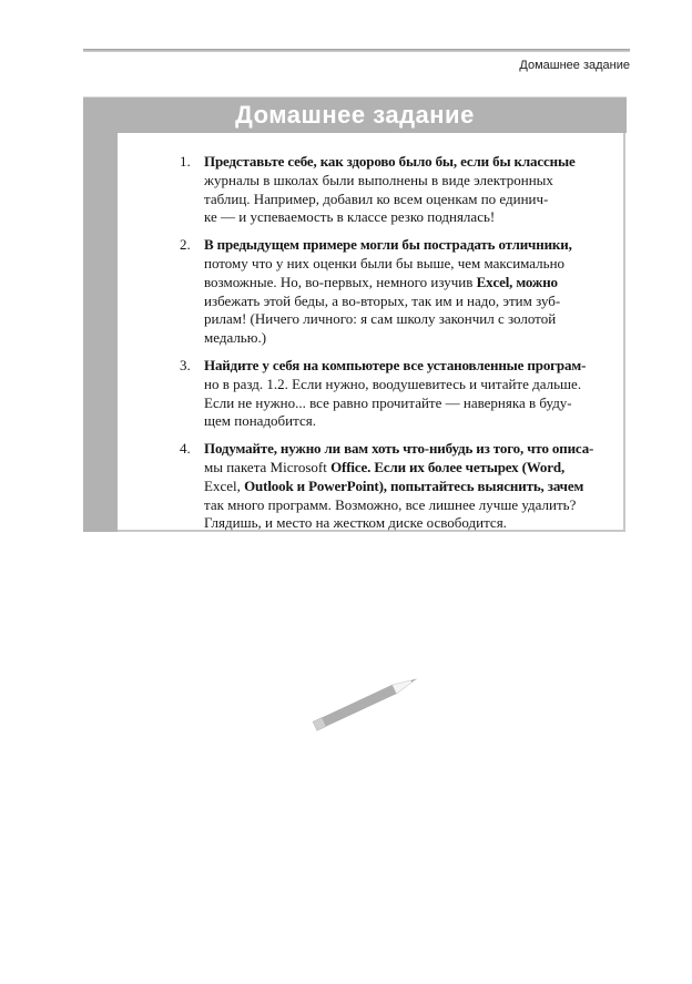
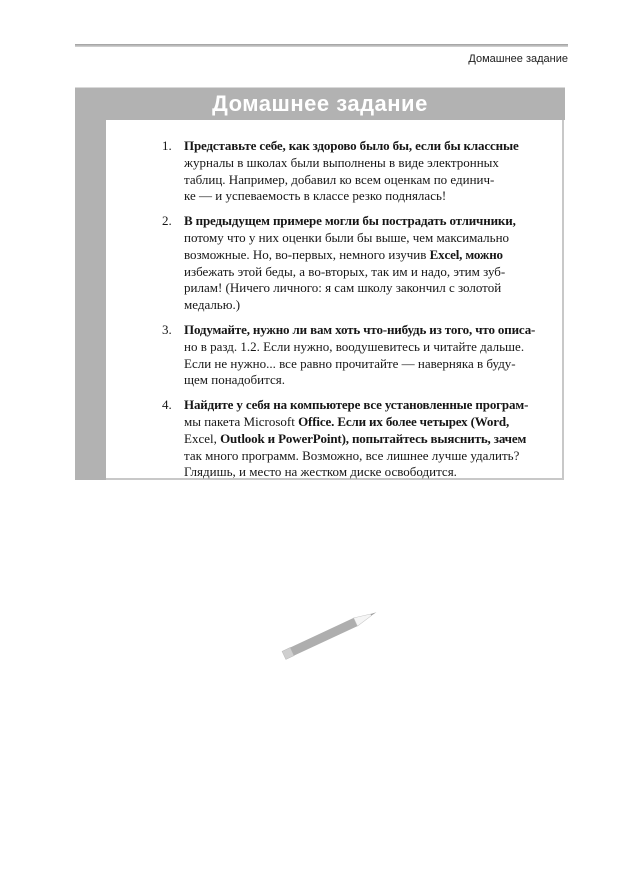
  Домашнее задание
  Домашнее задание
  1.
  Представьте себе, как здорово было бы, если бы классные
  журналы в школах были выполнены в виде электронных
  таблиц. Например, добавил ко всем оценкам по единич-
  ке — и успеваемость в классе резко поднялась!
  2.
  В предыдущем примере могли бы пострадать отличники,
  потому что у них оценки были бы выше, чем максимально
  возможные. Но, во-первых, немного изучив Excel, можно
  избежать этой беды, а во-вторых, так им и надо, этим зуб-
  рилам! (Ничего личного: я сам школу закончил с золотой
  медалью.)
  3.
- Найдите у себя на компьютере все установленные програм-
+ Подумайте, нужно ли вам хоть что-нибудь из того, что описа-
  но в разд. 1.2. Если нужно, воодушевитесь и читайте дальше.
  Если не нужно... все равно прочитайте — наверняка в буду-
  щем понадобится.
  4.
- Подумайте, нужно ли вам хоть что-нибудь из того, что описа-
+ Найдите у себя на компьютере все установленные програм-
  мы пакета Microsoft Office. Если их более четырех (Word,
  Excel, Outlook и PowerPoint), попытайтесь выяснить, зачем
  так много программ. Возможно, все лишнее лучше удалить?
  Глядишь, и место на жестком диске освободится.
